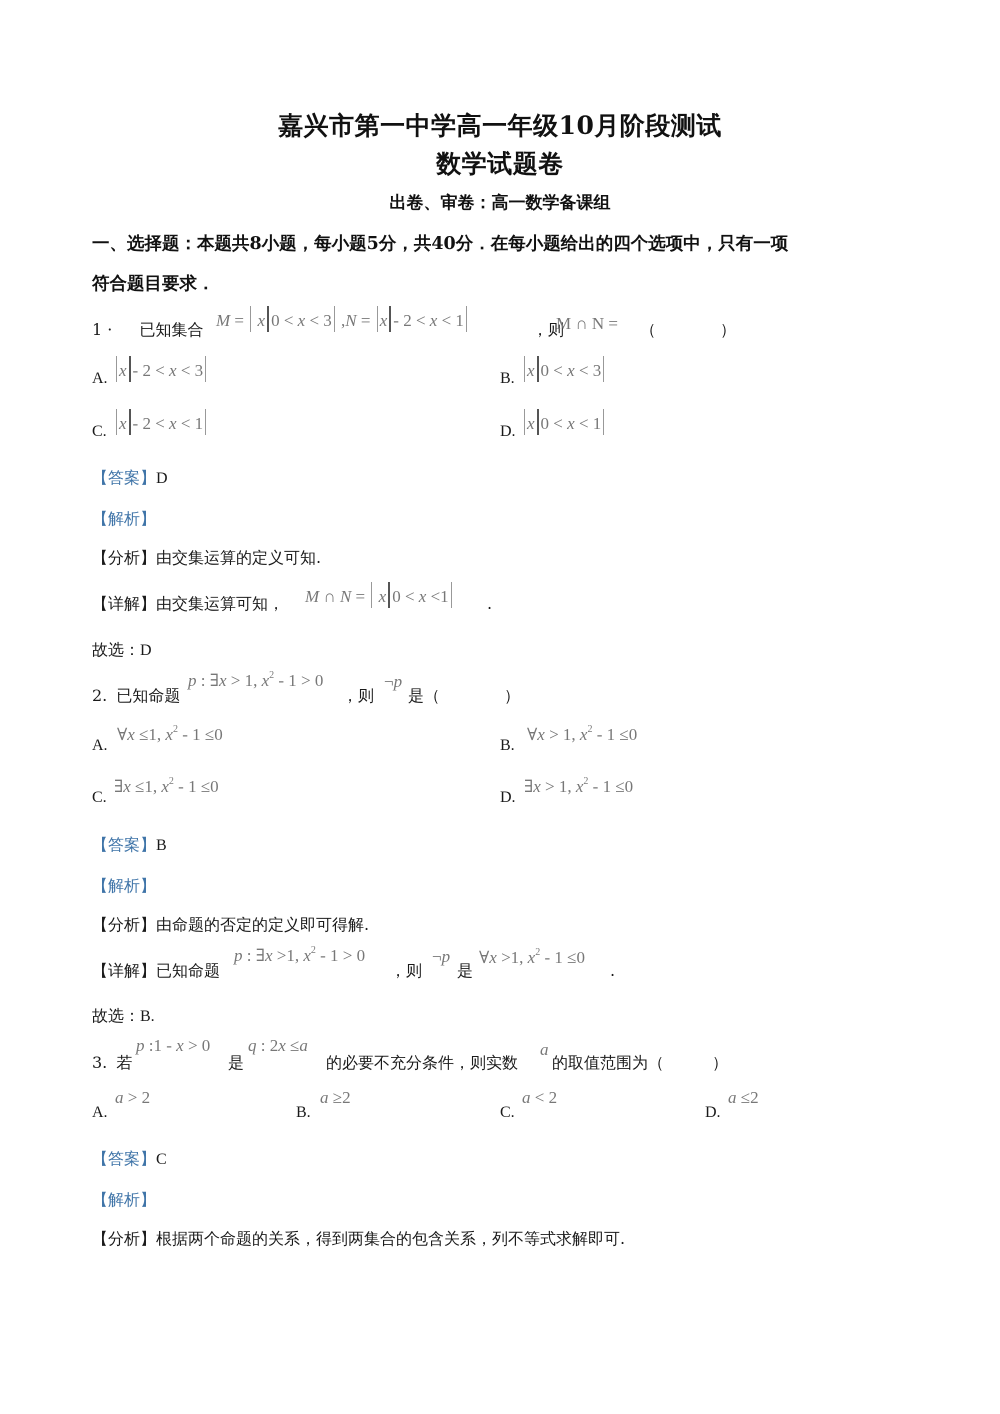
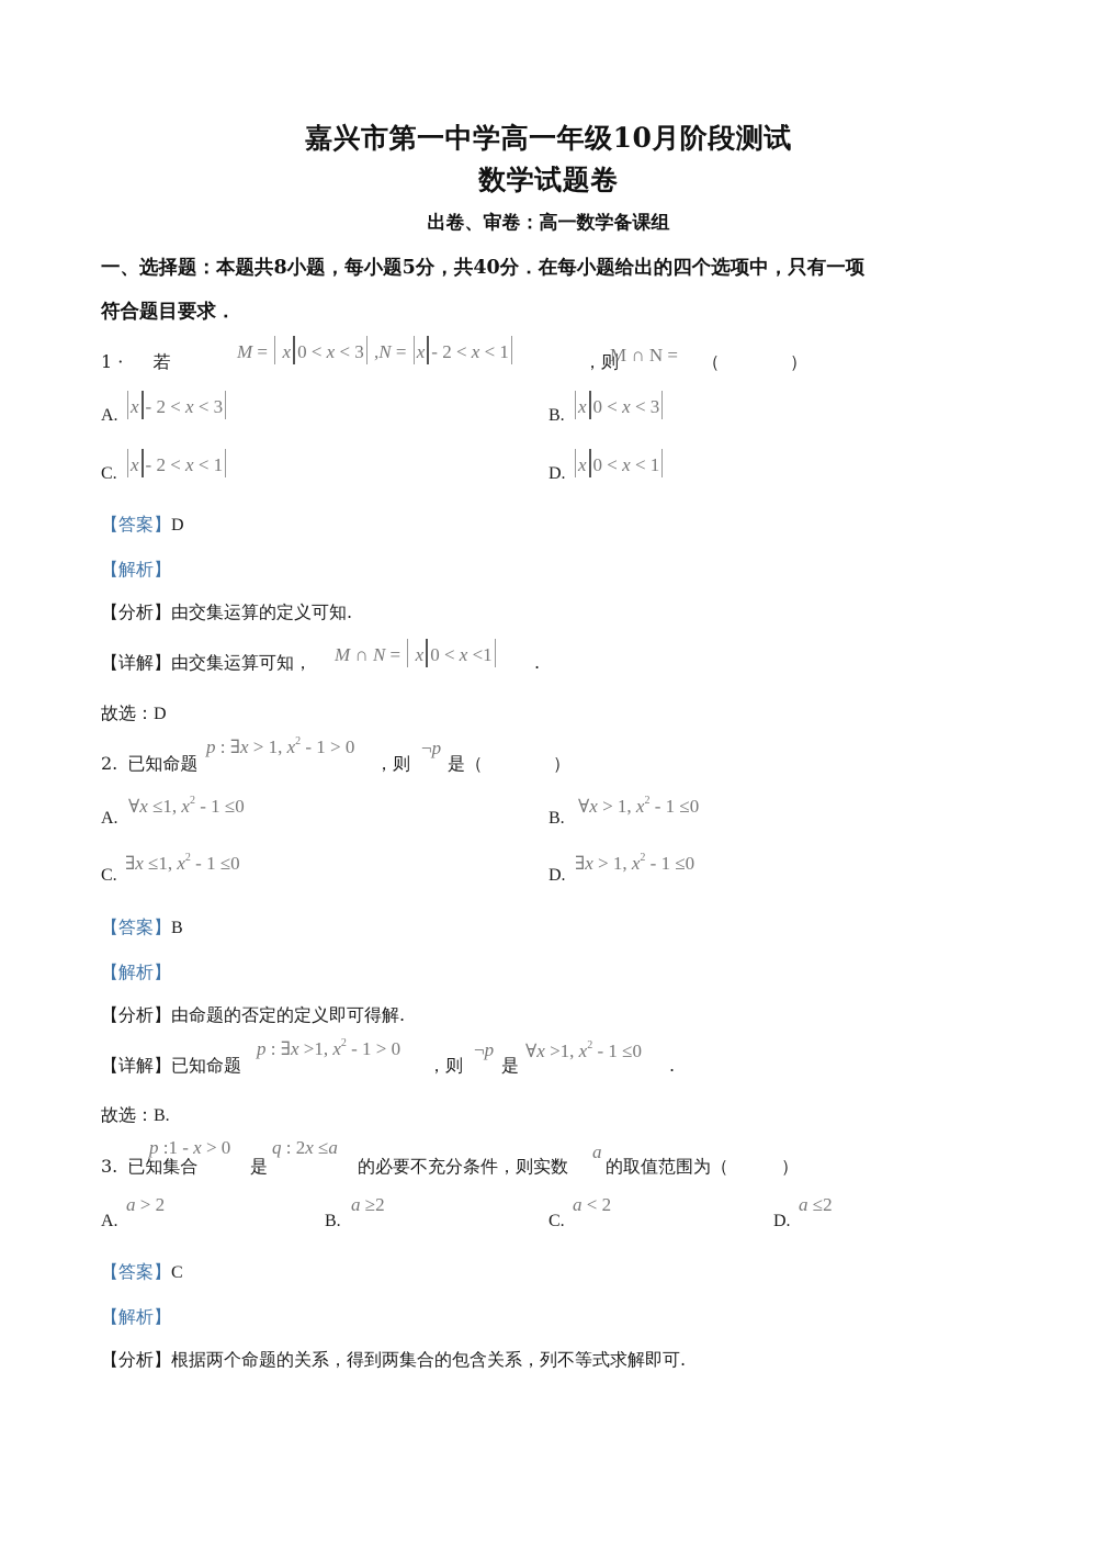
  嘉兴市第一中学高一年级10月阶段测试
  数学试题卷
  出卷、审卷：高一数学备课组
  一、选择题：本题共8小题，每小题5分，共40分．在每小题给出的四个选项中，只有一项
  符合题目要求．
- 1 · 已知集合
+ 1 · 若
  M = x 0 < x < 3 ,N = x - 2 < x < 1
  ，则
  M ∩ N =
  （ ）
  A.
  x - 2 < x < 3
  B.
  x 0 < x < 3
  C.
  x - 2 < x < 1
  D.
  x 0 < x < 1
  【答案】D
  【解析】
  【分析】由交集运算的定义可知.
  【详解】由交集运算可知，
  M ∩ N = x 0 < x <1
  .
  故选：D
  2. 已知命题
  p : ∃x > 1, x2 - 1 > 0
  ，则
  ¬p
  是（ ）
  A.
  ∀x ≤1, x2 - 1 ≤0
  B.
  ∀x > 1, x2 - 1 ≤0
  C.
  ∃x ≤1, x2 - 1 ≤0
  D.
  ∃x > 1, x2 - 1 ≤0
  【答案】B
  【解析】
  【分析】由命题的否定的定义即可得解.
  【详解】已知命题
  p : ∃x >1, x2 - 1 > 0
  ，则
  ¬p
  是
  ∀x >1, x2 - 1 ≤0
  .
  故选：B.
- 3. 若
+ 3. 已知集合
  p :1 - x > 0
  是
  q : 2x ≤a
  的必要不充分条件，则实数
  a
  的取值范围为（ ）
  A.
  a > 2
  B.
  a ≥2
  C.
  a < 2
  D.
  a ≤2
  【答案】C
  【解析】
  【分析】根据两个命题的关系，得到两集合的包含关系，列不等式求解即可.
